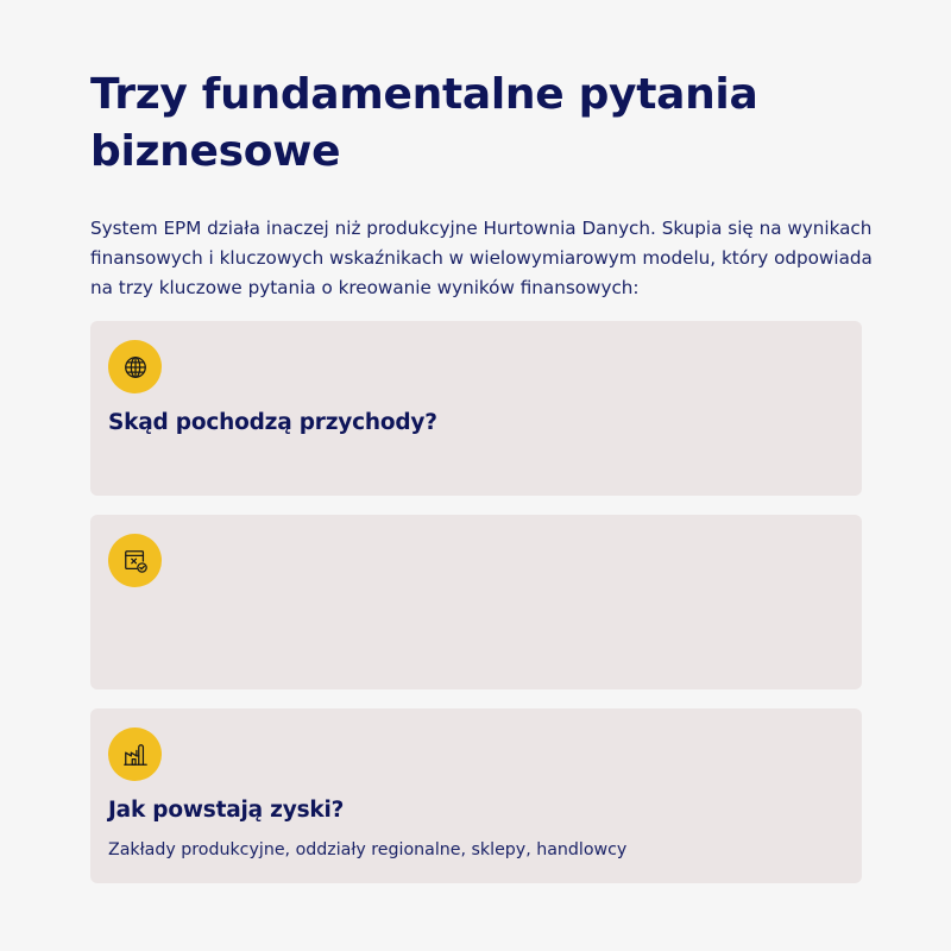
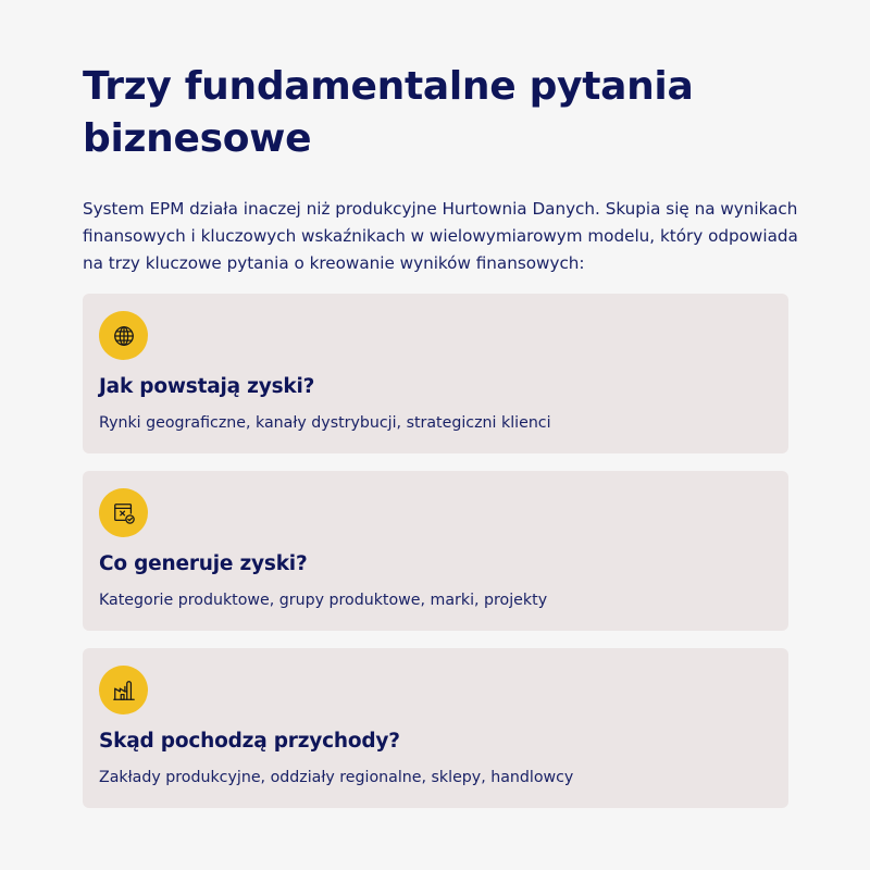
  Trzy fundamentalne pytania biznesowe
  System EPM działa inaczej niż produkcyjne Hurtownia Danych. Skupia się na wynikach finansowych i kluczowych wskaźnikach w wielowymiarowym modelu, który odpowiada na trzy kluczowe pytania o kreowanie wyników finansowych:
- Skąd pochodzą przychody?
+ Jak powstają zyski?
+ Rynki geograficzne, kanały dystrybucji, strategiczni klienci
+ Co generuje zyski?
+ Kategorie produktowe, grupy produktowe, marki, projekty
- Jak powstają zyski?
+ Skąd pochodzą przychody?
  Zakłady produkcyjne, oddziały regionalne, sklepy, handlowcy
